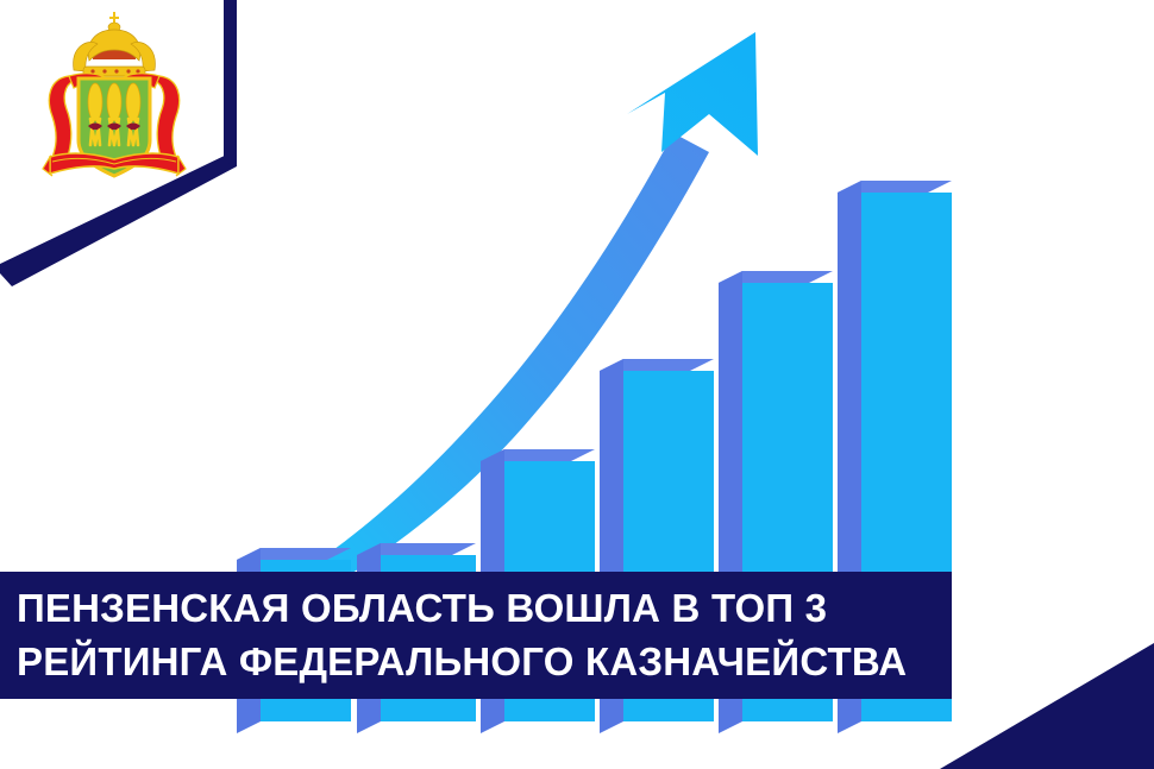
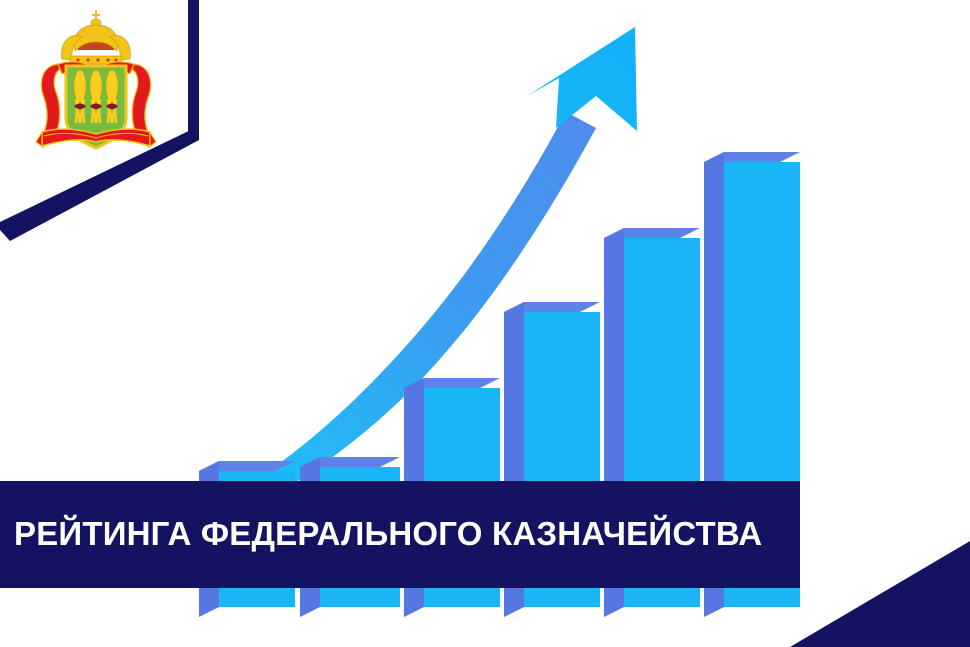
- ПЕНЗЕНСКАЯ ОБЛАСТЬ ВОШЛА В ТОП 3
  РЕЙТИНГА ФЕДЕРАЛЬНОГО КАЗНАЧЕЙСТВА
